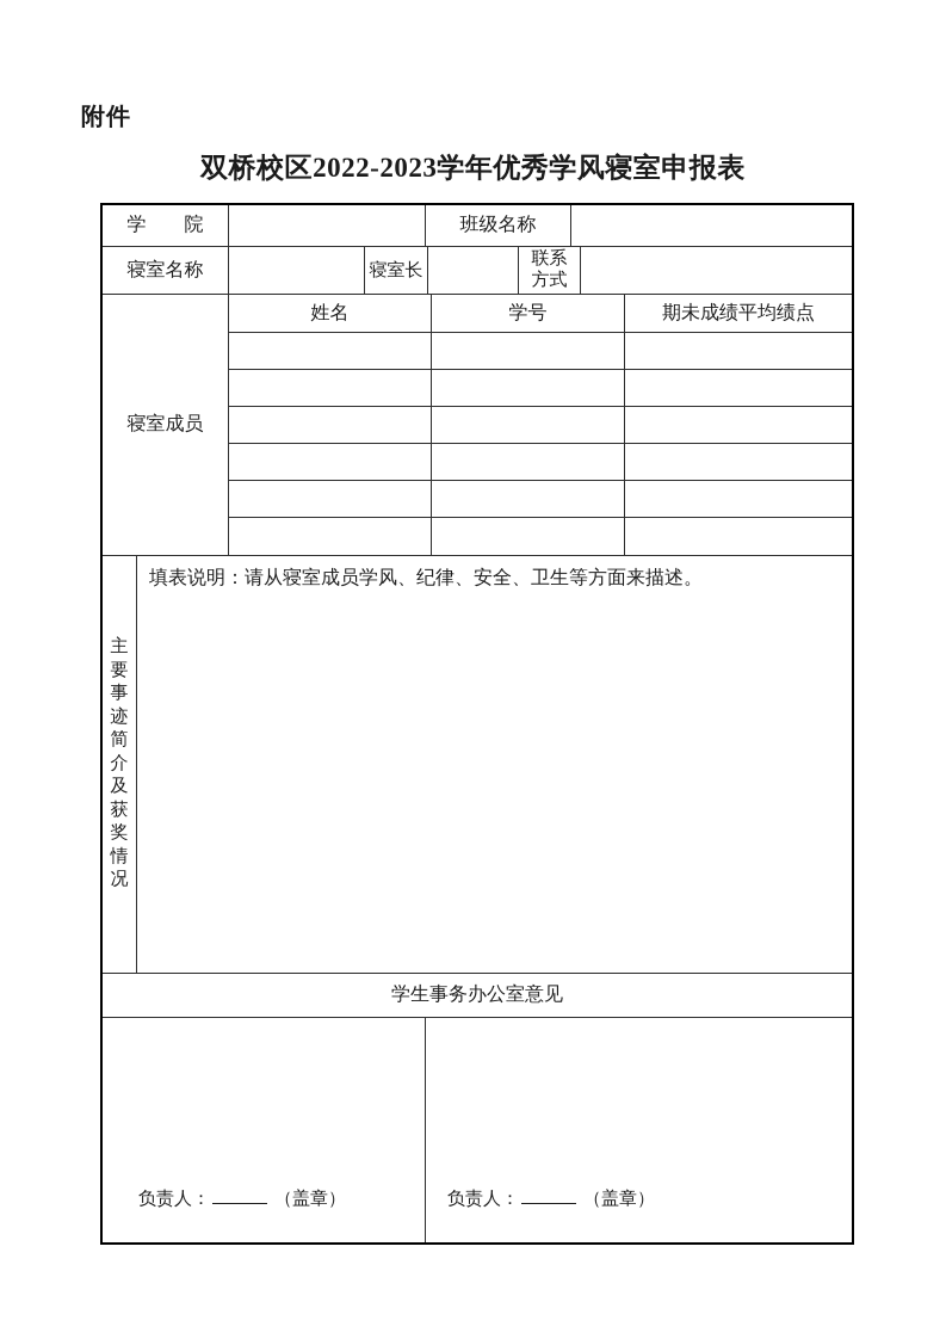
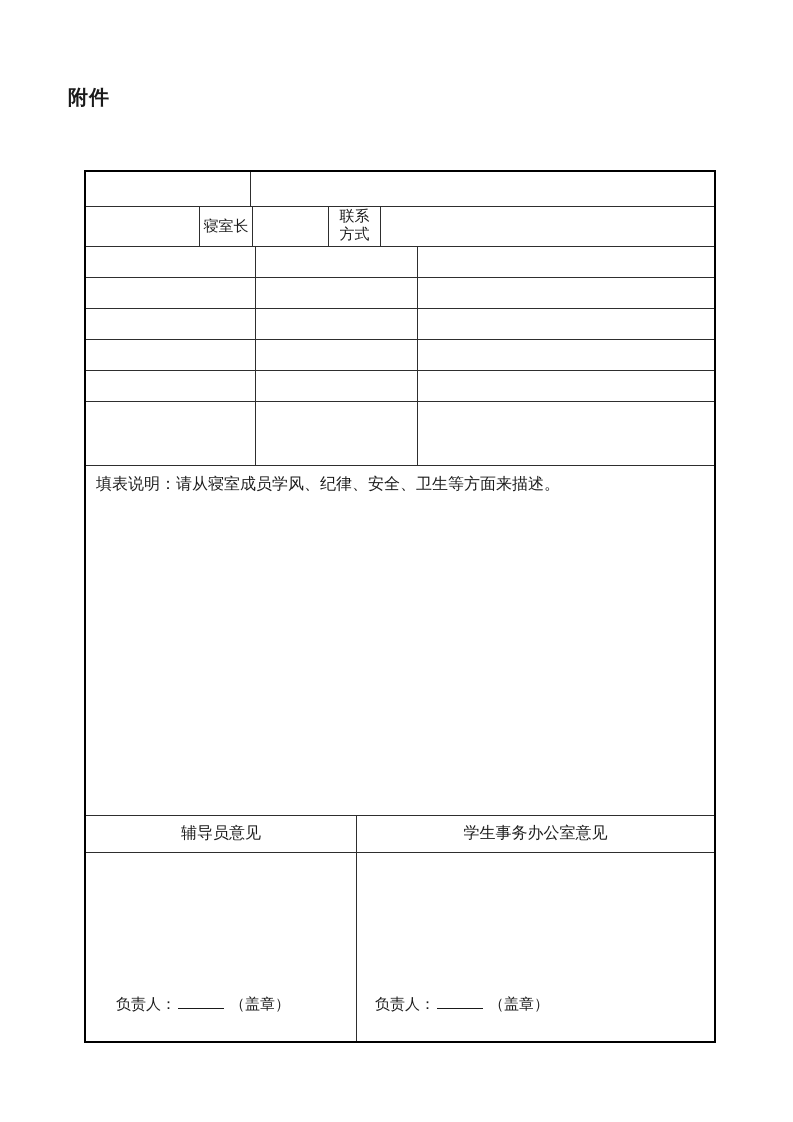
  附件
- 双桥校区2022-2023学年优秀学风寝室申报表
- 学 院
- 班级名称
- 寝室名称
  寝室长
  联系方式
- 寝室成员
- 姓名
- 学号
- 期未成绩平均绩点
- 主要事迹简介及获奖情况
  填表说明：请从寝室成员学风、纪律、安全、卫生等方面来描述。
+ 辅导员意见
  学生事务办公室意见
  负责人： （盖章）
  负责人： （盖章）
